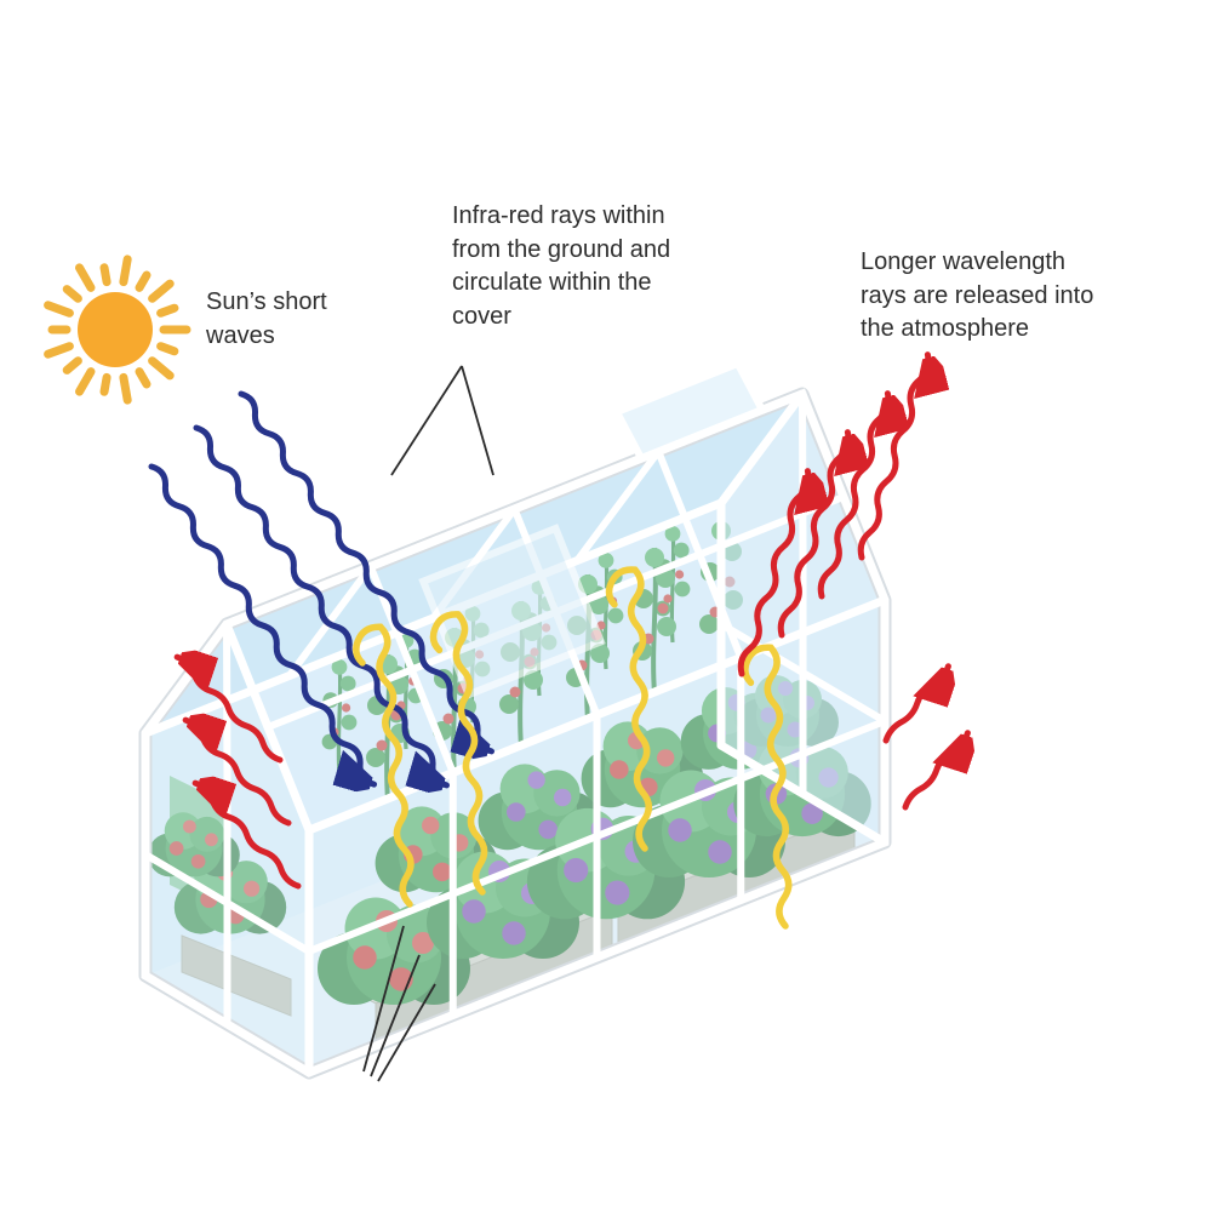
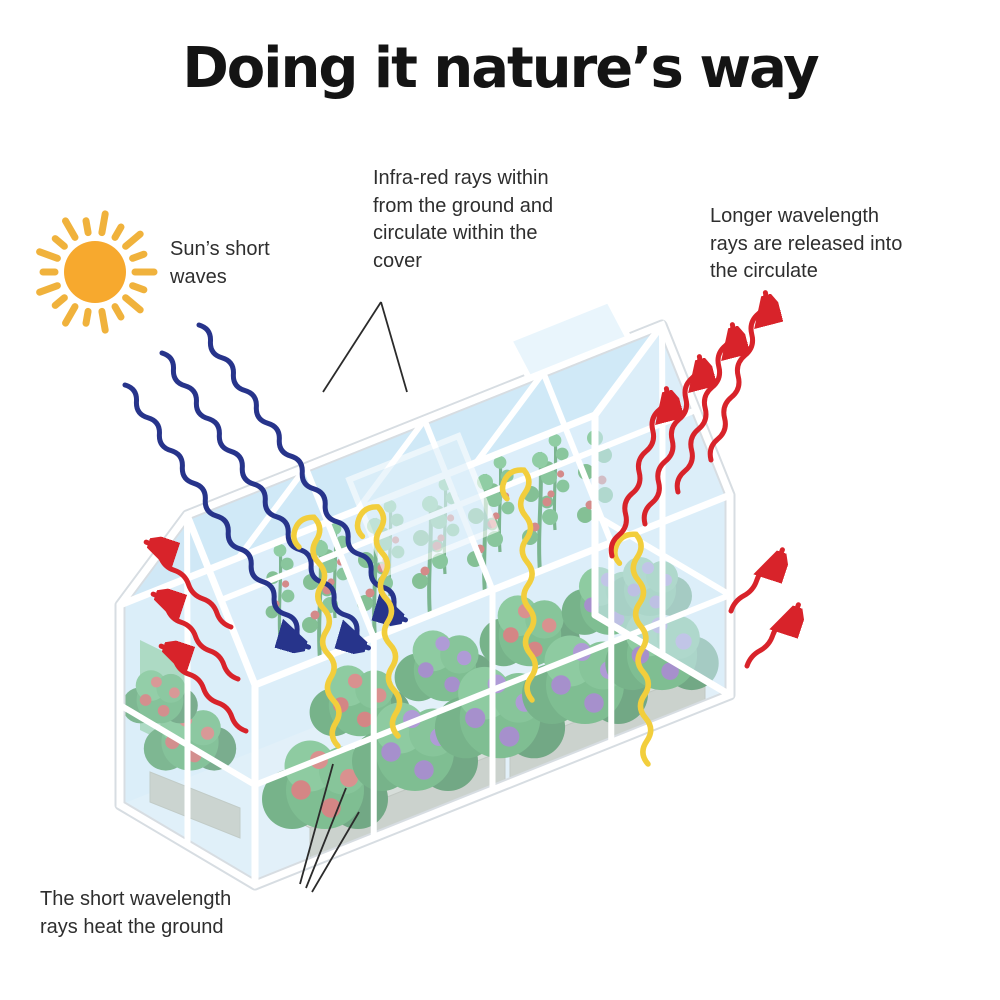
+ Doing it nature’s way
  Sun’s short waves
  Infra-red rays within from the ground and circulate within the cover
- Longer wavelength rays are released into the atmosphere
+ Longer wavelength rays are released into the circulate
+ The short wavelength rays heat the ground
